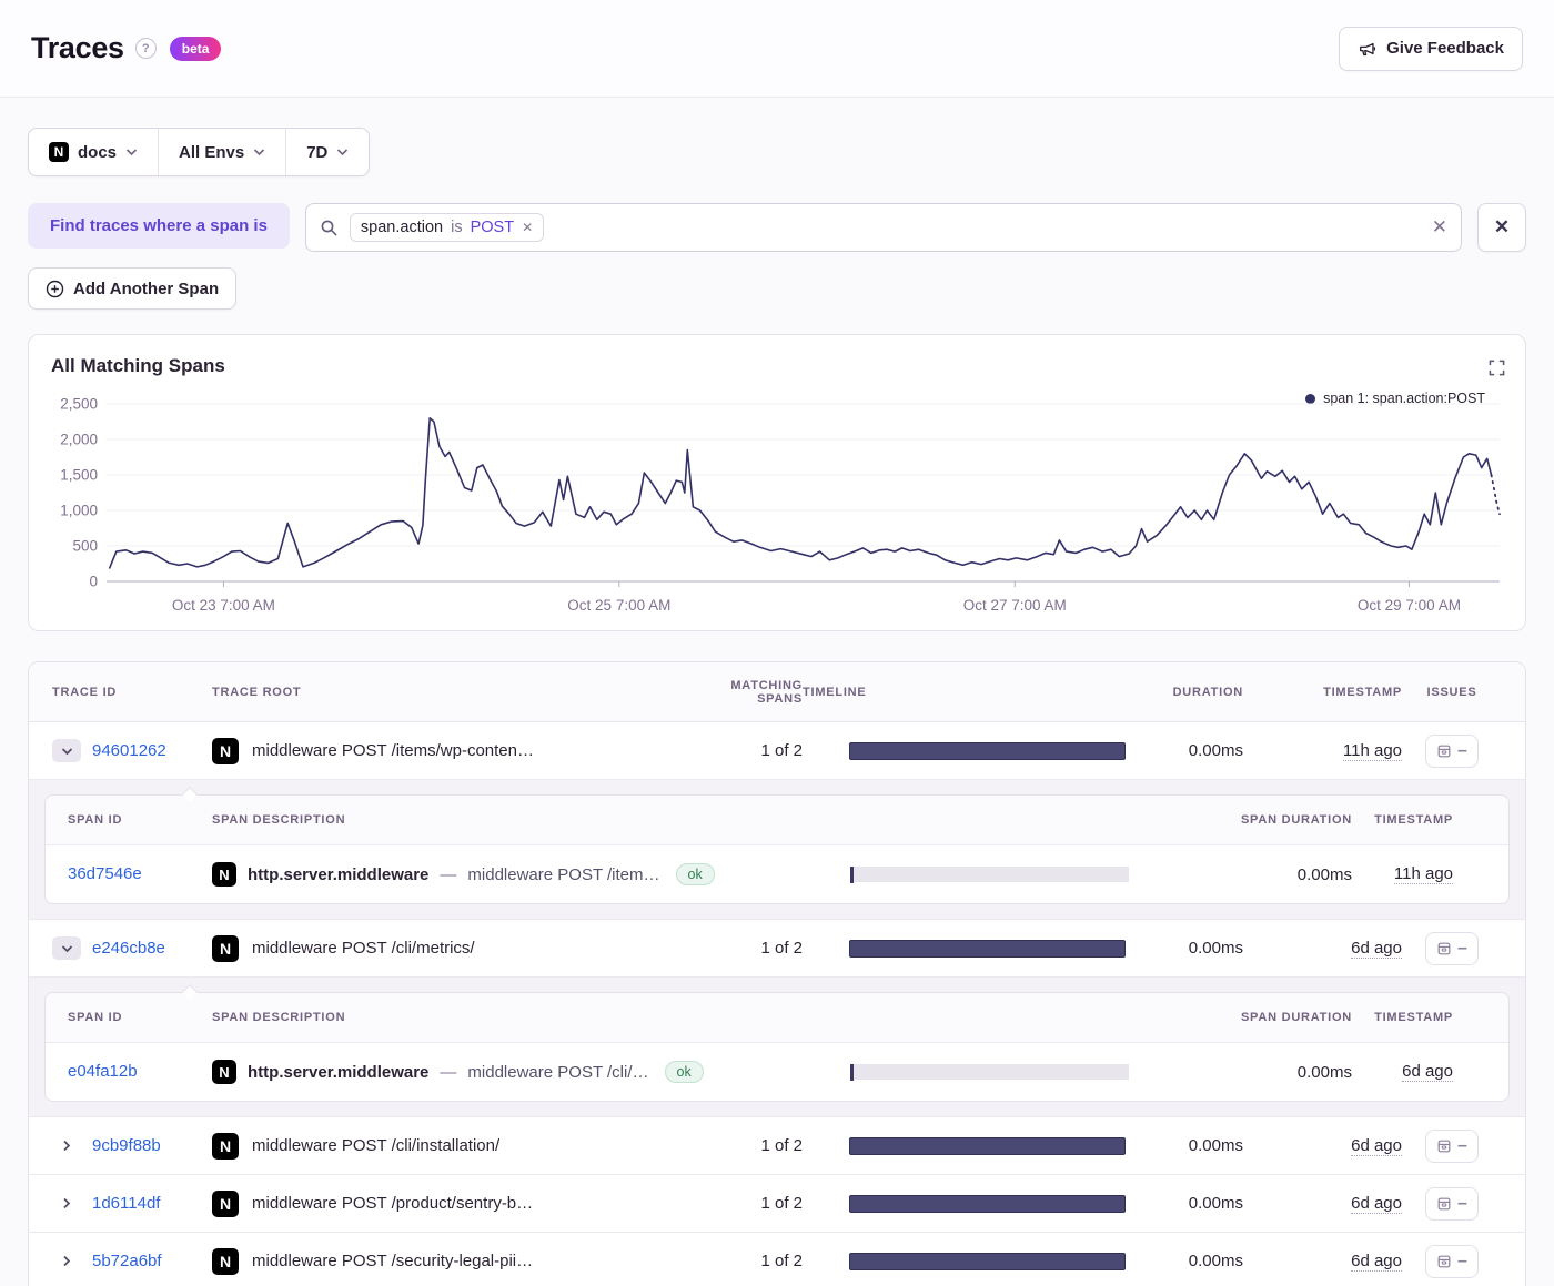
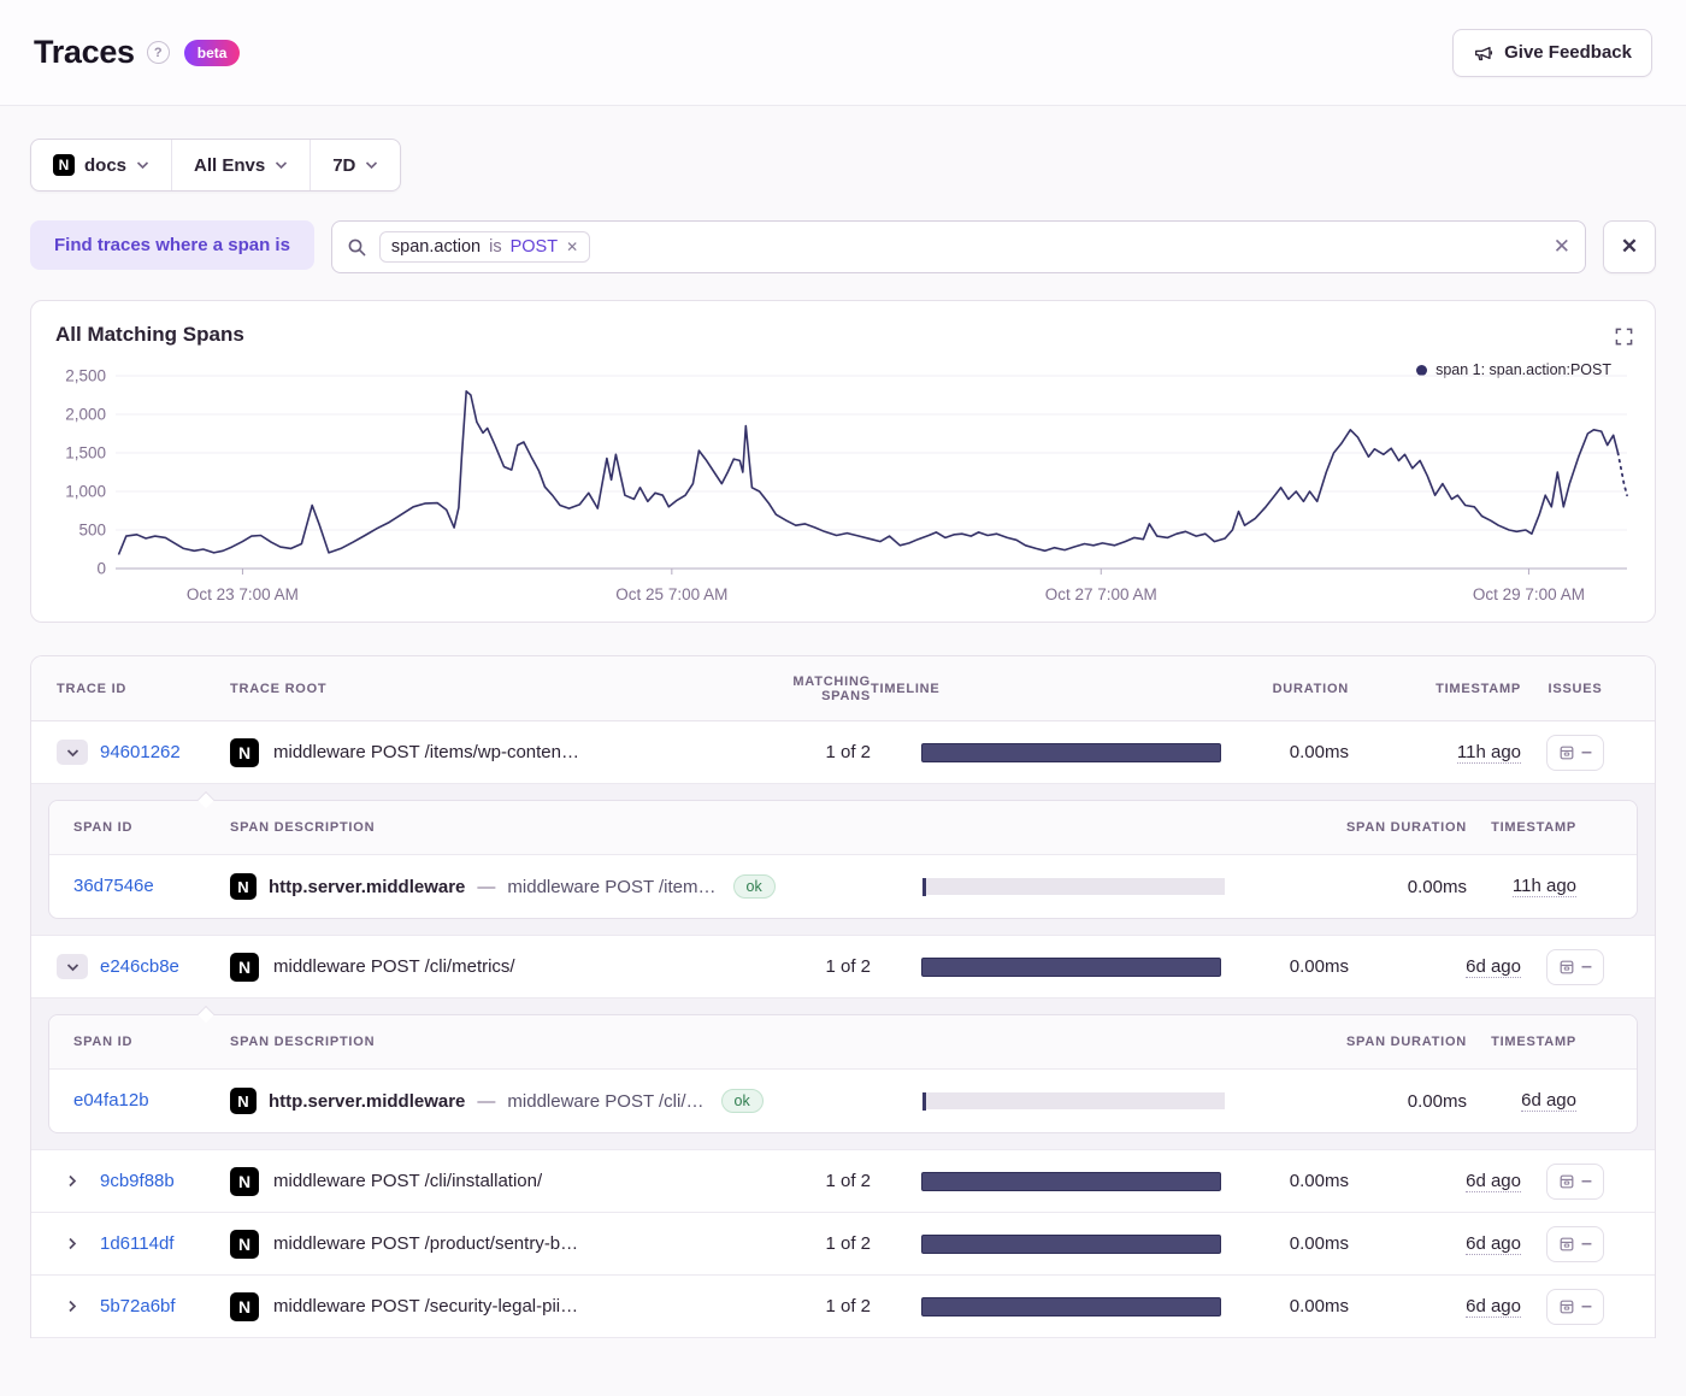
  Traces
  ?
  beta
  Give Feedback
  N
  docs
  All Envs
  7D
  Find traces where a span is
  span.action
  is
  POST
  ✕
  ✕
  ✕
- Add Another Span
  All Matching Spans
  span 1: span.action:POST
  0
  500
  1,000
  1,500
  2,000
  2,500
  Oct 23 7:00 AM
  Oct 25 7:00 AM
  Oct 27 7:00 AM
  Oct 29 7:00 AM
  TRACE ID
  TRACE ROOT
  MATCHING SPANS
  TIMELINE
  DURATION
  TIMESTAMP
  ISSUES
  94601262
  N
  middleware POST /items/wp-conten…
  1 of 2
  0.00ms
  11h ago
  –
  SPAN ID
  SPAN DESCRIPTION
  SPAN DURATION
  TIMESTAMP
  36d7546e
  N
  http.server.middleware
  —
  middleware POST /item…
  ok
  0.00ms
  11h ago
  e246cb8e
  N
  middleware POST /cli/metrics/
  1 of 2
  0.00ms
  6d ago
  –
  SPAN ID
  SPAN DESCRIPTION
  SPAN DURATION
  TIMESTAMP
  e04fa12b
  N
  http.server.middleware
  —
  middleware POST /cli/…
  ok
  0.00ms
  6d ago
  9cb9f88b
  N
  middleware POST /cli/installation/
  1 of 2
  0.00ms
  6d ago
  –
  1d6114df
  N
  middleware POST /product/sentry-b…
  1 of 2
  0.00ms
  6d ago
  –
  5b72a6bf
  N
  middleware POST /security-legal-pii…
  1 of 2
  0.00ms
  6d ago
  –
